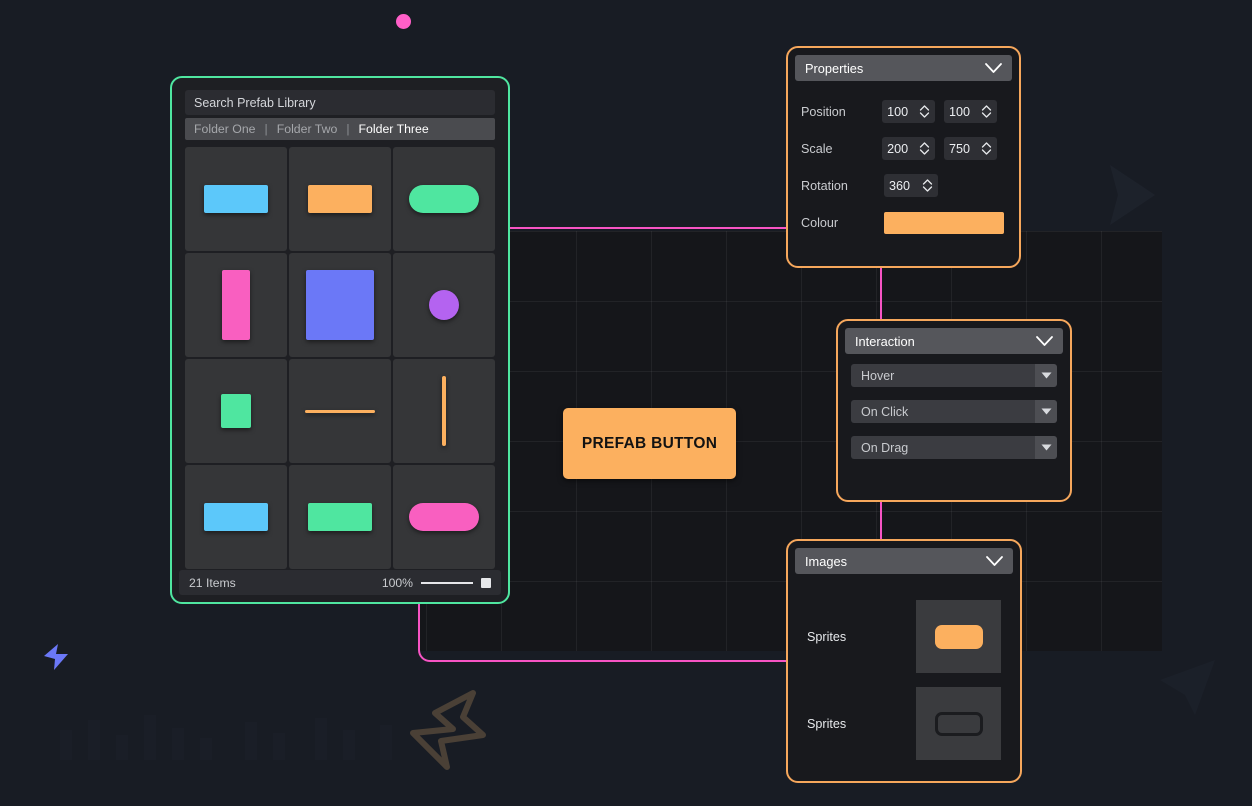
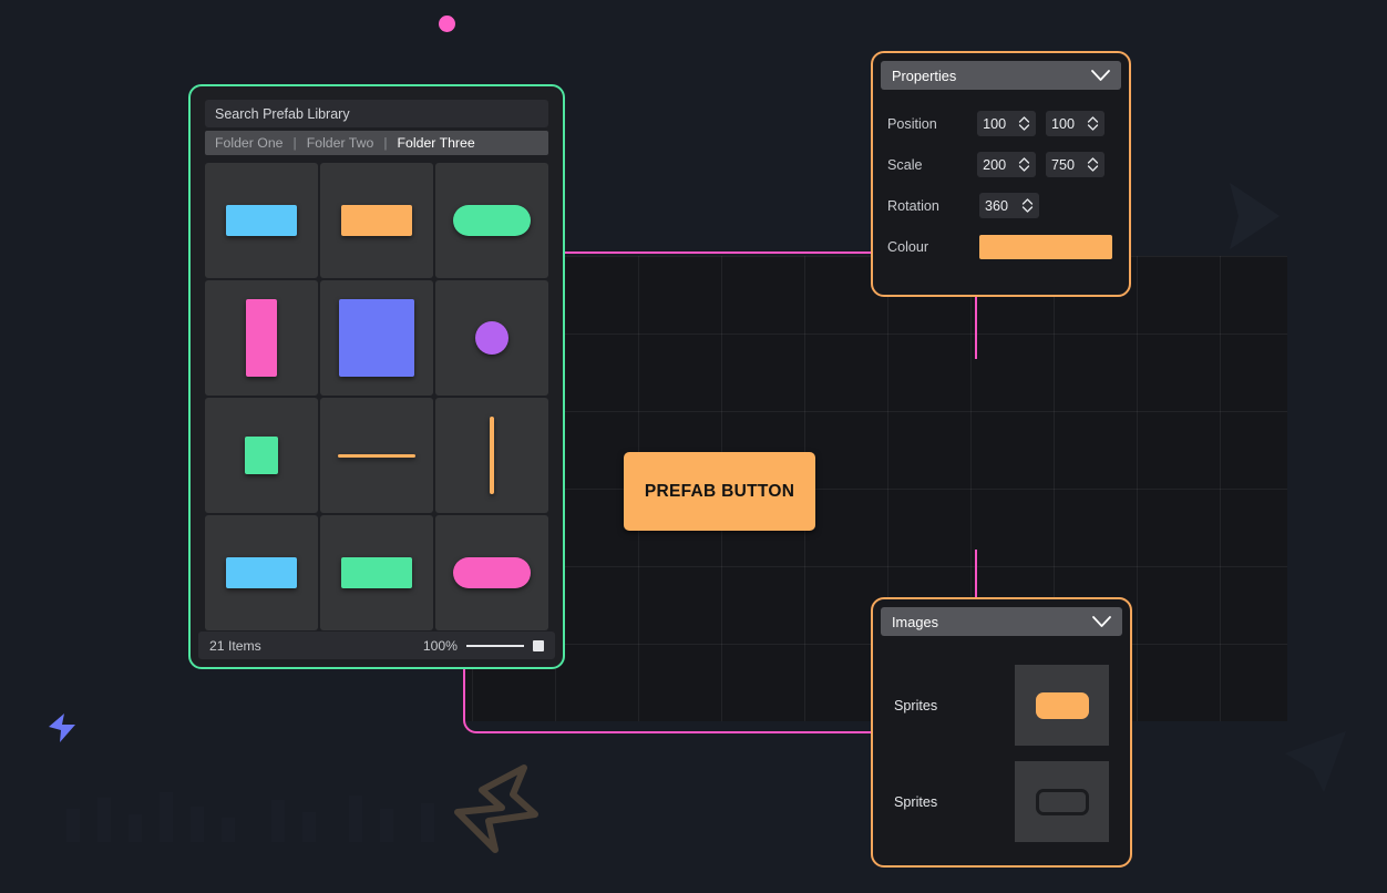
  PREFAB BUTTON
  Search Prefab Library
  Folder One
  |
  Folder Two
  |
  Folder Three
  21 Items
  100%
  Properties
  Position
  100
  100
  Scale
  200
  750
  Rotation
  360
  Colour
- Interaction
- Hover
- On Click
- On Drag
  Images
  Sprites
  Sprites
